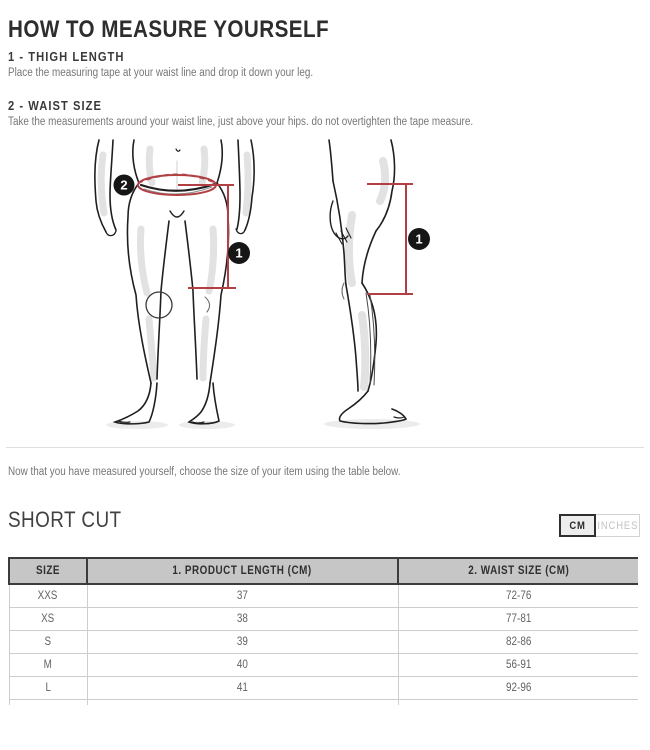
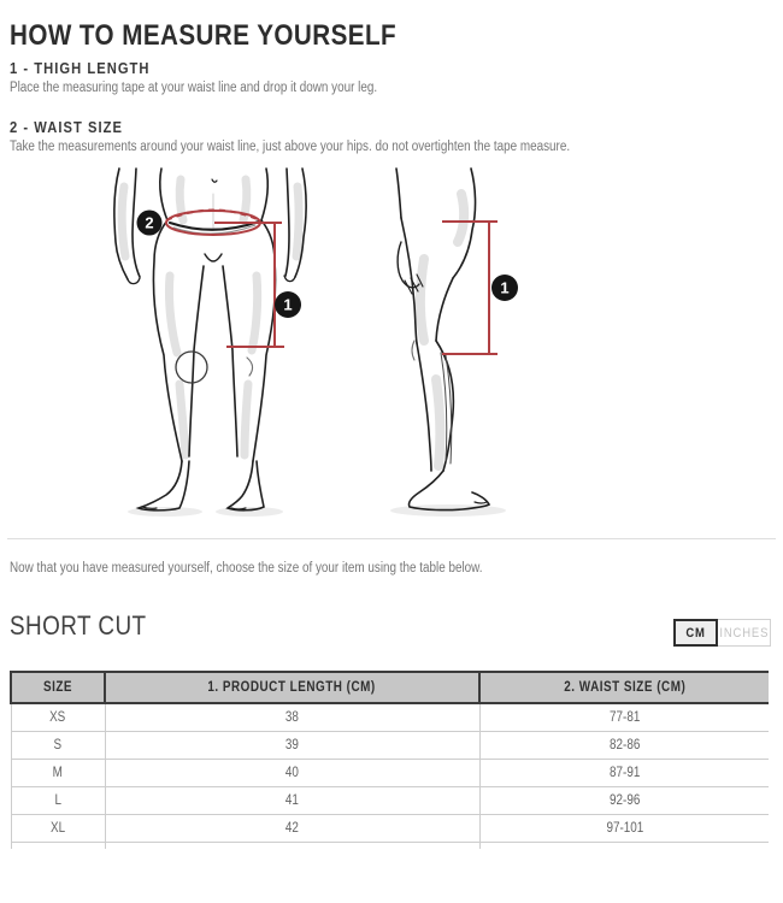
  HOW TO MEASURE YOURSELF
  1 - THIGH LENGTH
  Place the measuring tape at your waist line and drop it down your leg.
  2 - WAIST SIZE
  Take the measurements around your waist line, just above your hips. do not overtighten the tape measure.
  2
  1
  1
  Now that you have measured yourself, choose the size of your item using the table below.
  SHORT CUT
  CM
  INCHES
  SIZE	1. PRODUCT LENGTH (CM)	2. WAIST SIZE (CM)
- XXS	37	72-76
  XS	38	77-81
  S	39	82-86
- M	40	56-91
+ M	40	87-91
  L	41	92-96
+ XL	42	97-101
